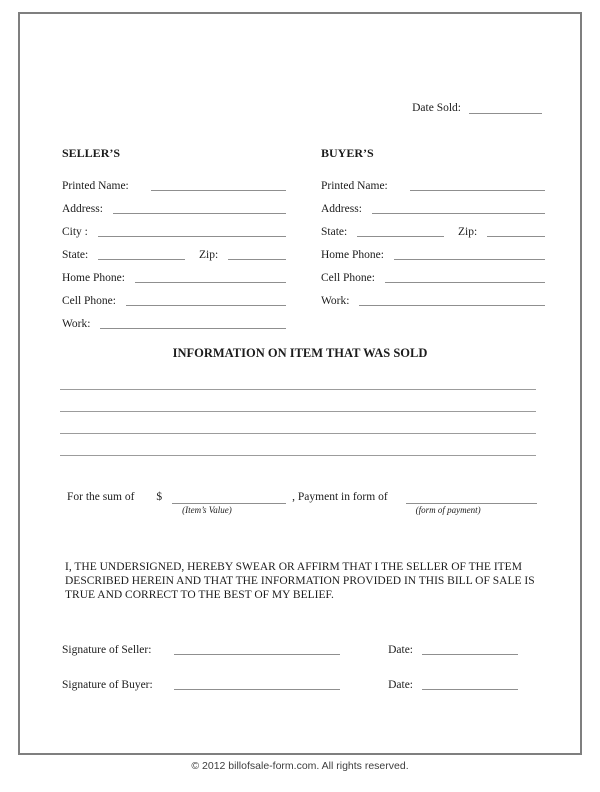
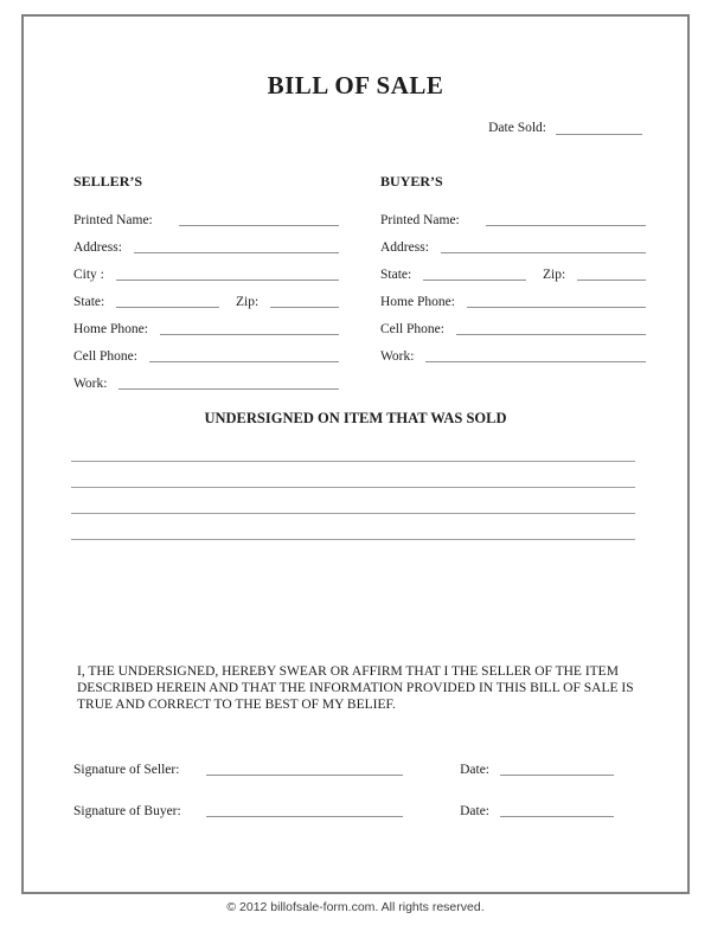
+ BILL OF SALE
  Date Sold:
  SELLER’S
  Printed Name:
  Address:
  City :
  State:
  Zip:
  Home Phone:
  Cell Phone:
  Work:
  BUYER’S
  Printed Name:
  Address:
  State:
  Zip:
  Home Phone:
  Cell Phone:
  Work:
- INFORMATION ON ITEM THAT WAS SOLD
+ UNDERSIGNED ON ITEM THAT WAS SOLD
- For the sum of
- $
- (Item’s Value)
- , Payment in form of
- (form of payment)
  I, THE UNDERSIGNED, HEREBY SWEAR OR AFFIRM THAT I THE SELLER OF THE ITEM DESCRIBED HEREIN AND THAT THE INFORMATION PROVIDED IN THIS BILL OF SALE IS TRUE AND CORRECT TO THE BEST OF MY BELIEF.
  Signature of Seller:
  Date:
  Signature of Buyer:
  Date:
  © 2012 billofsale-form.com. All rights reserved.
